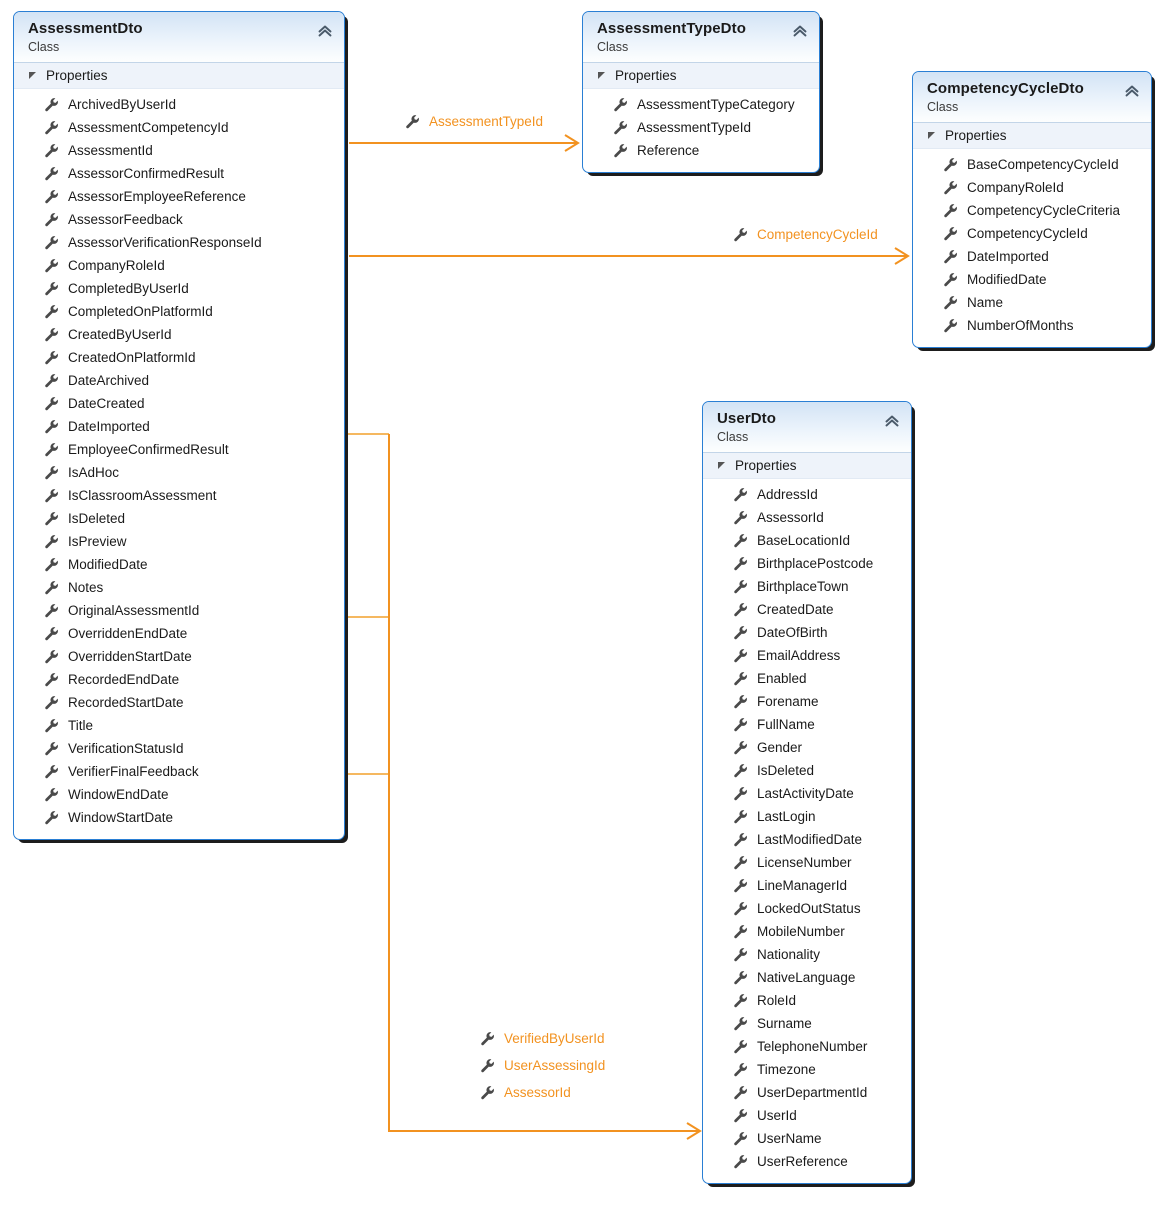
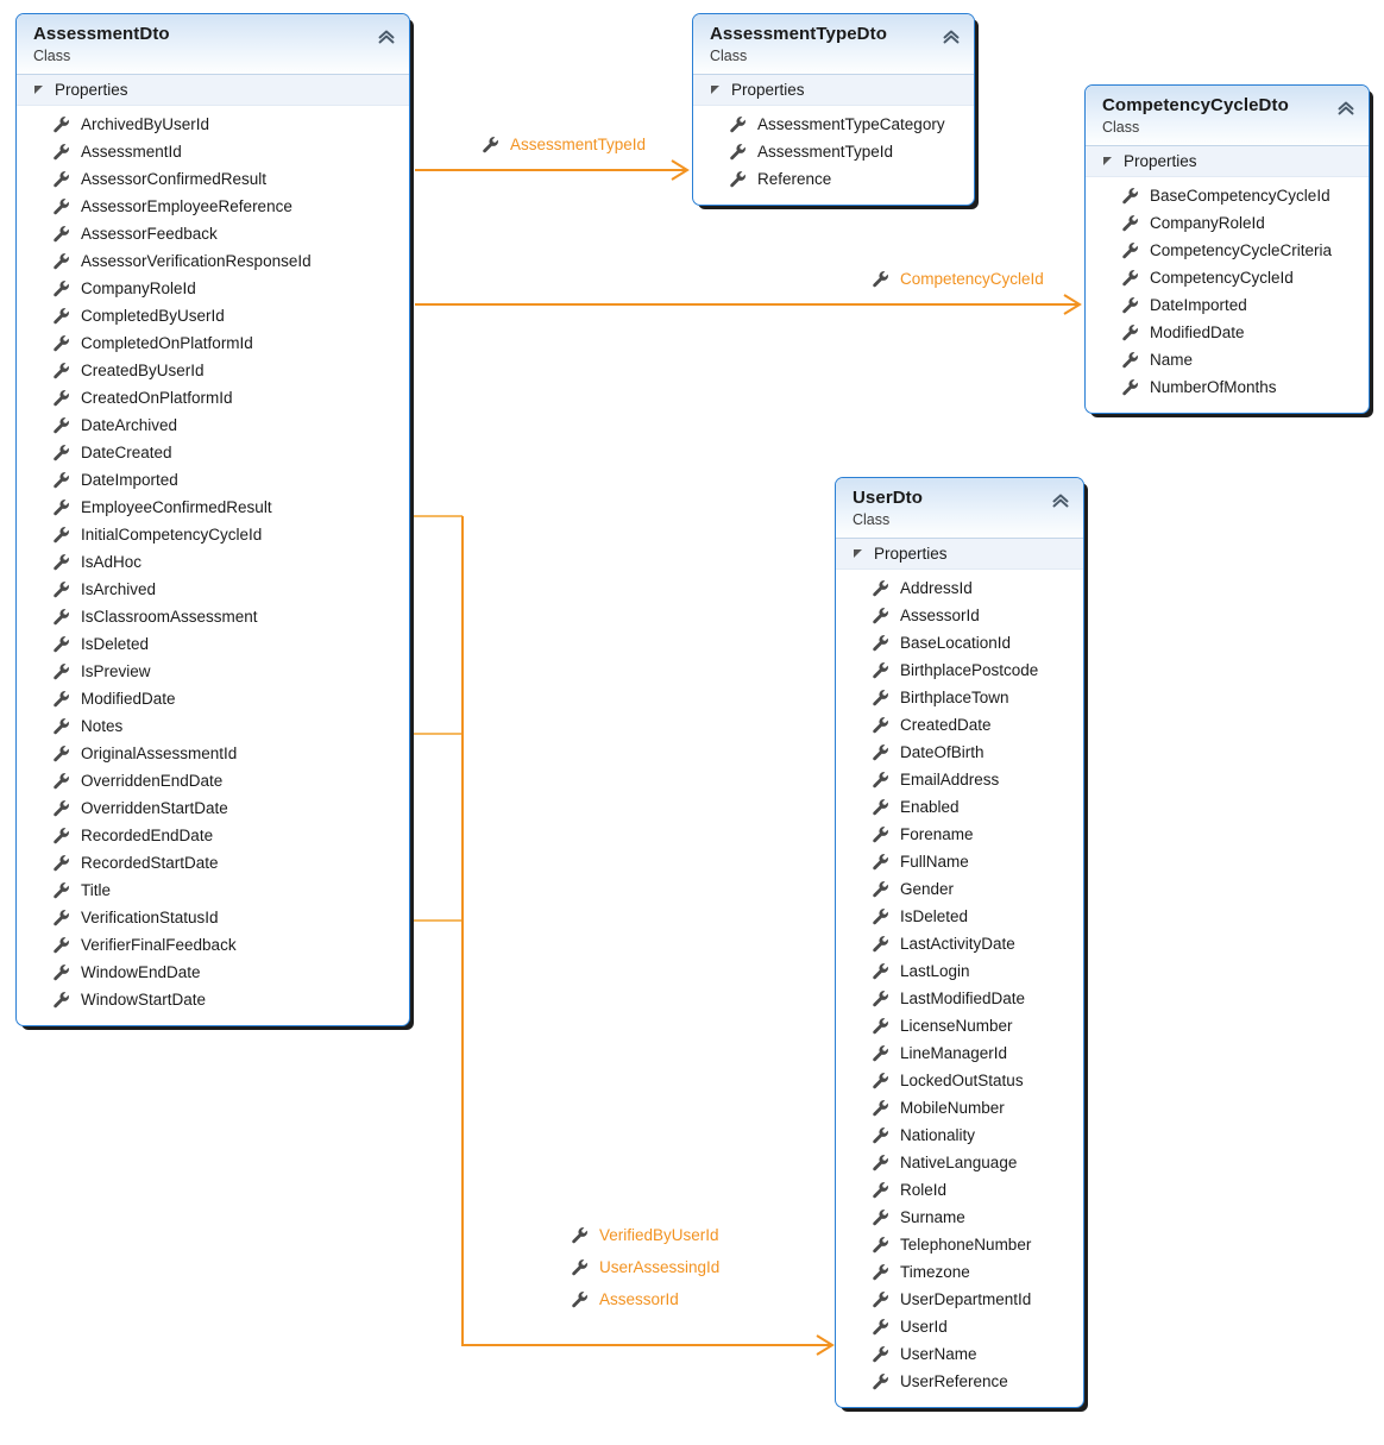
  AssessmentTypeId
  CompetencyCycleId
  VerifiedByUserId
  UserAssessingId
  AssessorId
  AssessmentDto
  Class
  Properties
  ArchivedByUserId
- AssessmentCompetencyId
  AssessmentId
  AssessorConfirmedResult
  AssessorEmployeeReference
  AssessorFeedback
  AssessorVerificationResponseId
  CompanyRoleId
  CompletedByUserId
  CompletedOnPlatformId
  CreatedByUserId
  CreatedOnPlatformId
  DateArchived
  DateCreated
  DateImported
  EmployeeConfirmedResult
+ InitialCompetencyCycleId
  IsAdHoc
+ IsArchived
  IsClassroomAssessment
  IsDeleted
  IsPreview
  ModifiedDate
  Notes
  OriginalAssessmentId
  OverriddenEndDate
  OverriddenStartDate
  RecordedEndDate
  RecordedStartDate
  Title
  VerificationStatusId
  VerifierFinalFeedback
  WindowEndDate
  WindowStartDate
  AssessmentTypeDto
  Class
  Properties
  AssessmentTypeCategory
  AssessmentTypeId
  Reference
  CompetencyCycleDto
  Class
  Properties
  BaseCompetencyCycleId
  CompanyRoleId
  CompetencyCycleCriteria
  CompetencyCycleId
  DateImported
  ModifiedDate
  Name
  NumberOfMonths
  UserDto
  Class
  Properties
  AddressId
  AssessorId
  BaseLocationId
  BirthplacePostcode
  BirthplaceTown
  CreatedDate
  DateOfBirth
  EmailAddress
  Enabled
  Forename
  FullName
  Gender
  IsDeleted
  LastActivityDate
  LastLogin
  LastModifiedDate
  LicenseNumber
  LineManagerId
  LockedOutStatus
  MobileNumber
  Nationality
  NativeLanguage
  RoleId
  Surname
  TelephoneNumber
  Timezone
  UserDepartmentId
  UserId
  UserName
  UserReference
